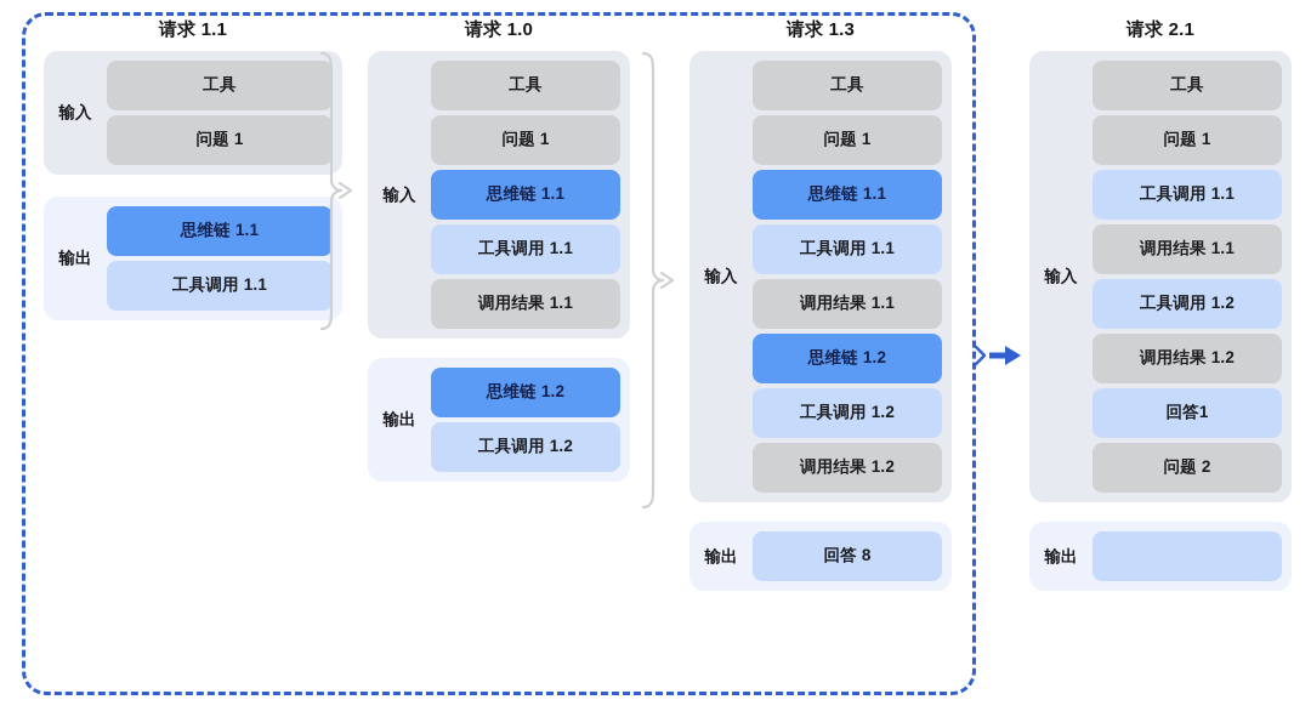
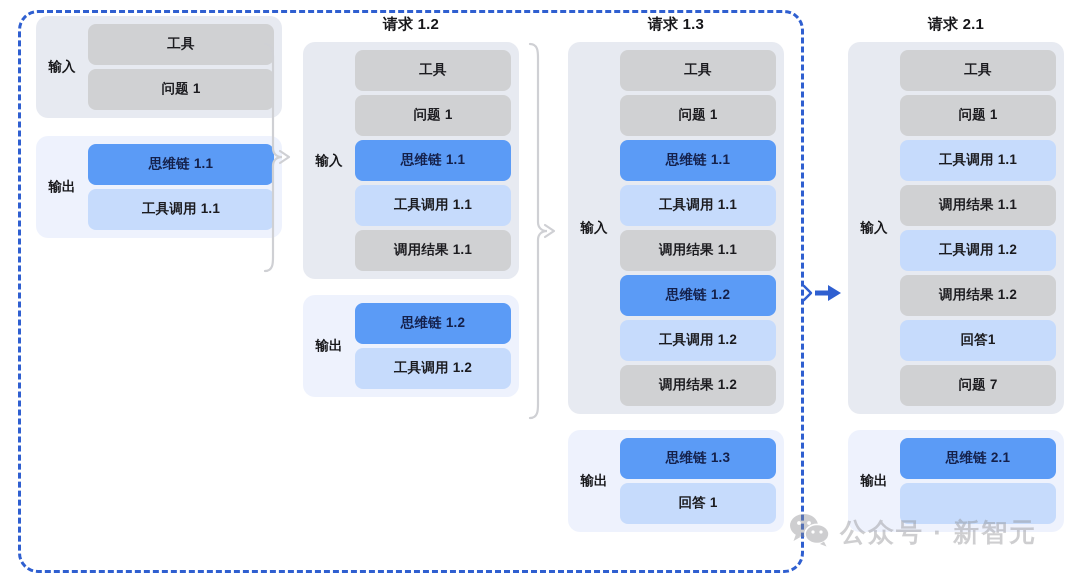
- 请求 1.1
  输入
  工具
  问题 1
  输出
  思维链 1.1
  工具调用 1.1
- 请求 1.0
+ 请求 1.2
  输入
  工具
  问题 1
  思维链 1.1
  工具调用 1.1
  调用结果 1.1
  输出
  思维链 1.2
  工具调用 1.2
  请求 1.3
  输入
  工具
  问题 1
  思维链 1.1
  工具调用 1.1
  调用结果 1.1
  思维链 1.2
  工具调用 1.2
  调用结果 1.2
  输出
+ 思维链 1.3
- 回答 8
+ 回答 1
  请求 2.1
  输入
  工具
  问题 1
  工具调用 1.1
  调用结果 1.1
  工具调用 1.2
  调用结果 1.2
  回答1
- 问题 2
+ 问题 7
  输出
+ 思维链 2.1
+ 公众号 · 新智元
